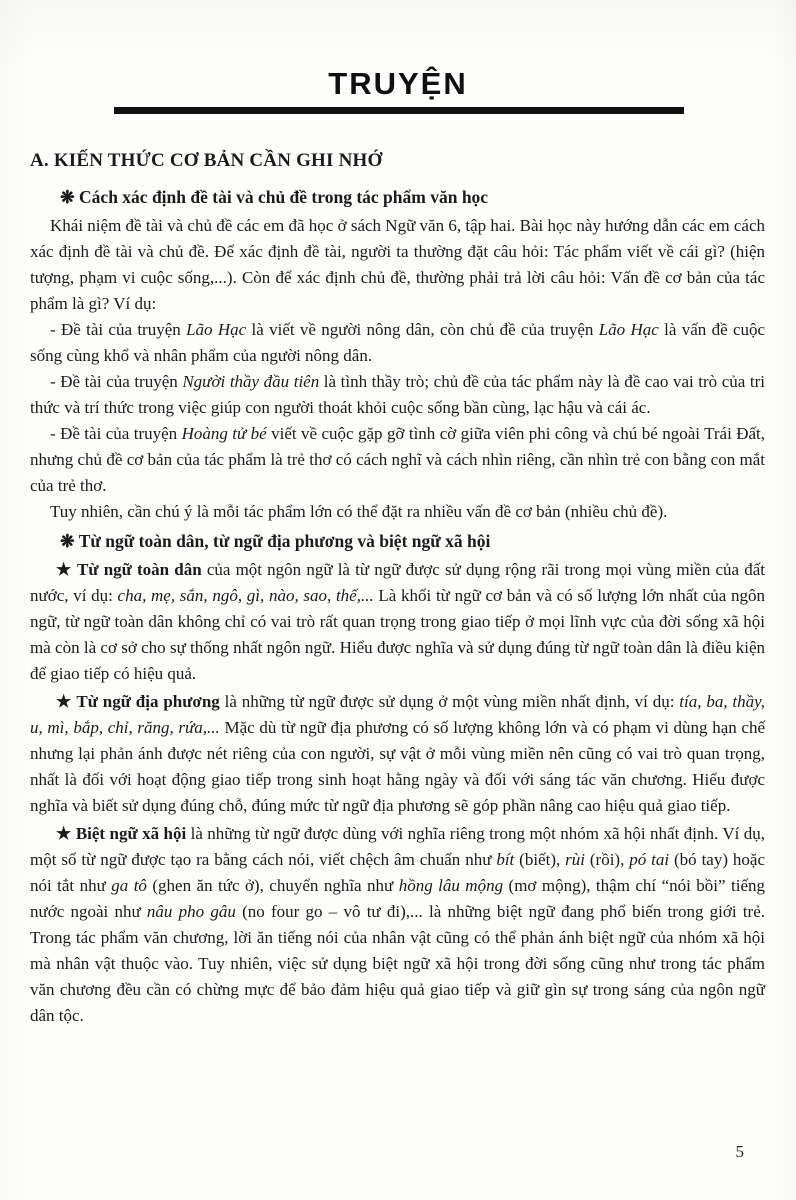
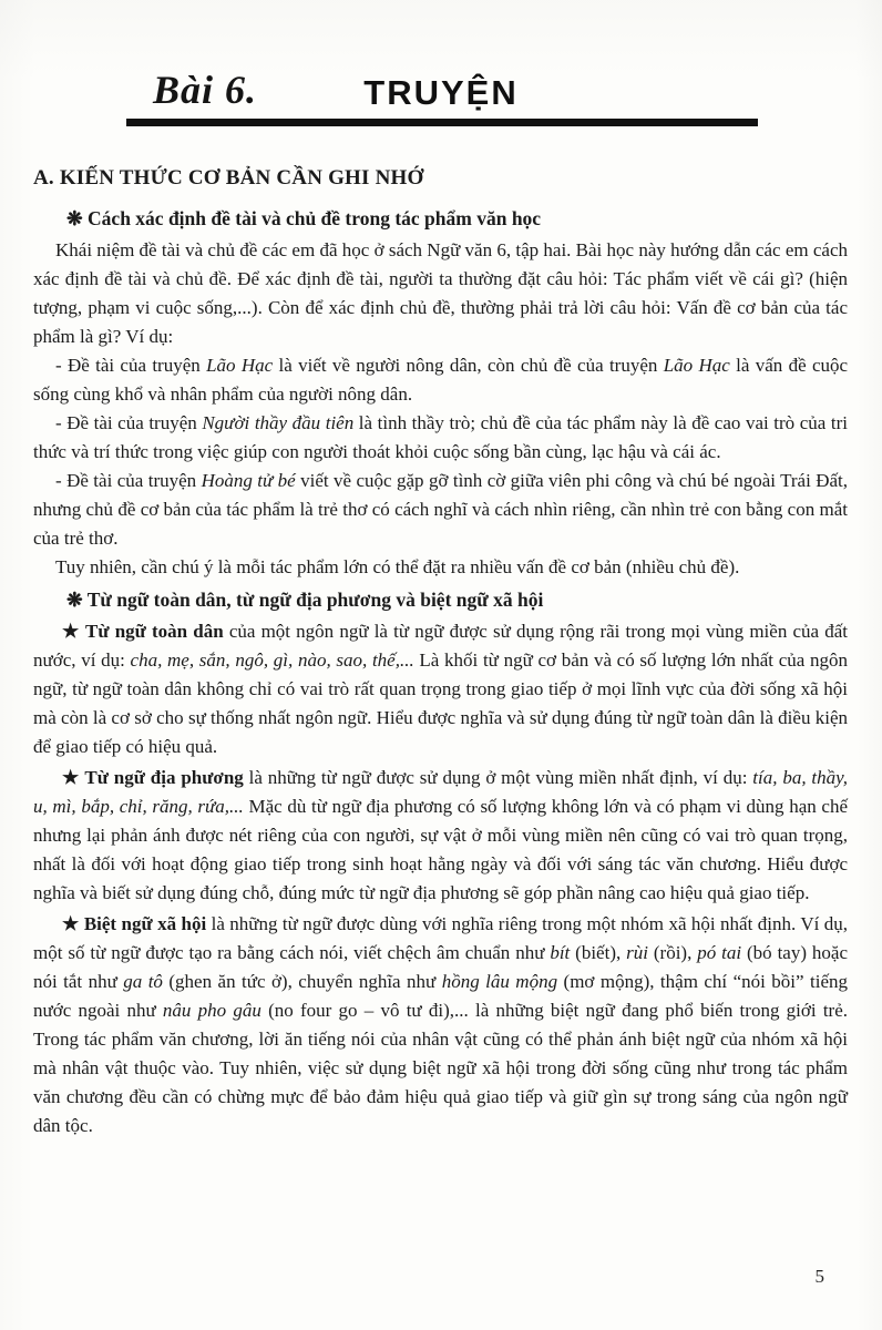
+ Bài 6.
  TRUYỆN
  5
